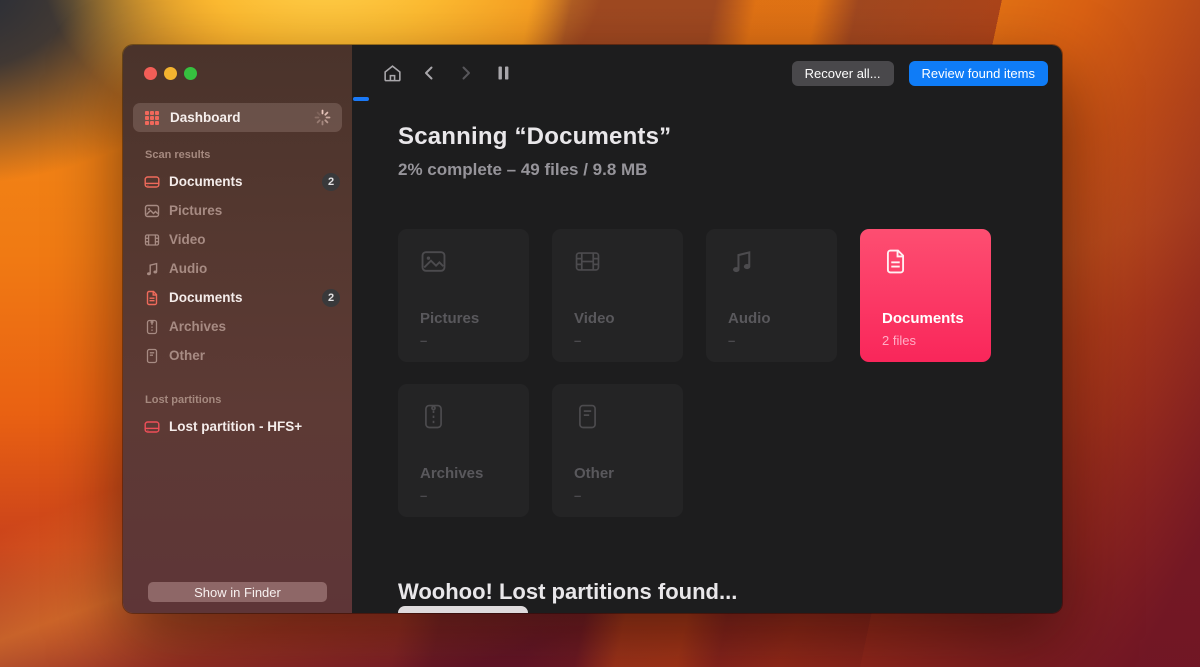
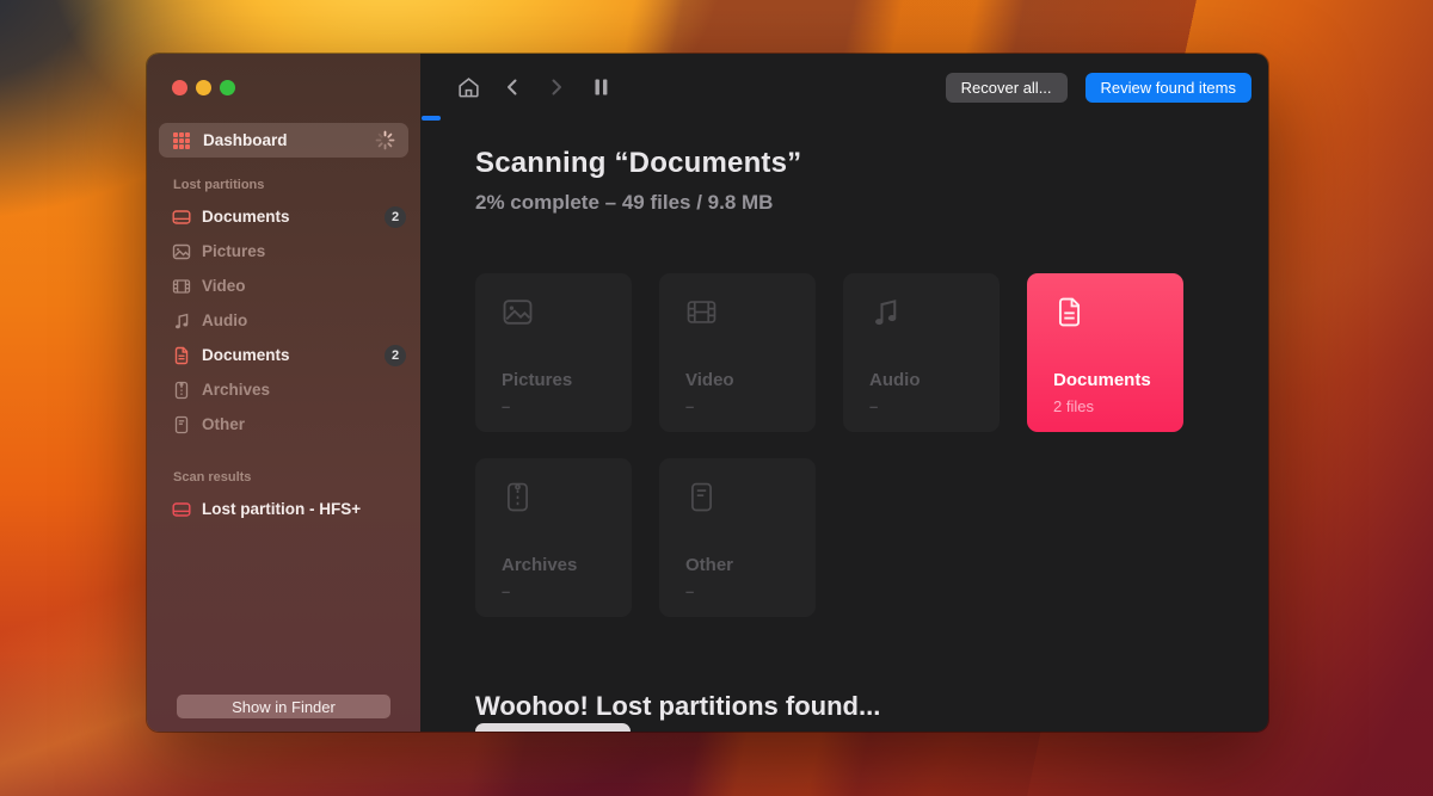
  Dashboard
- Scan results
+ Lost partitions
  Documents
  2
  Pictures
  Video
  Audio
  Documents
  2
  Archives
  Other
- Lost partitions
+ Scan results
  Lost partition - HFS+
  Show in Finder
  Recover all...
  Review found items
  Scanning “Documents”
  2% complete – 49 files / 9.8 MB
  Pictures
  –
  Video
  –
  Audio
  –
  Documents
  2 files
  Archives
  –
  Other
  –
  Woohoo! Lost partitions found...
